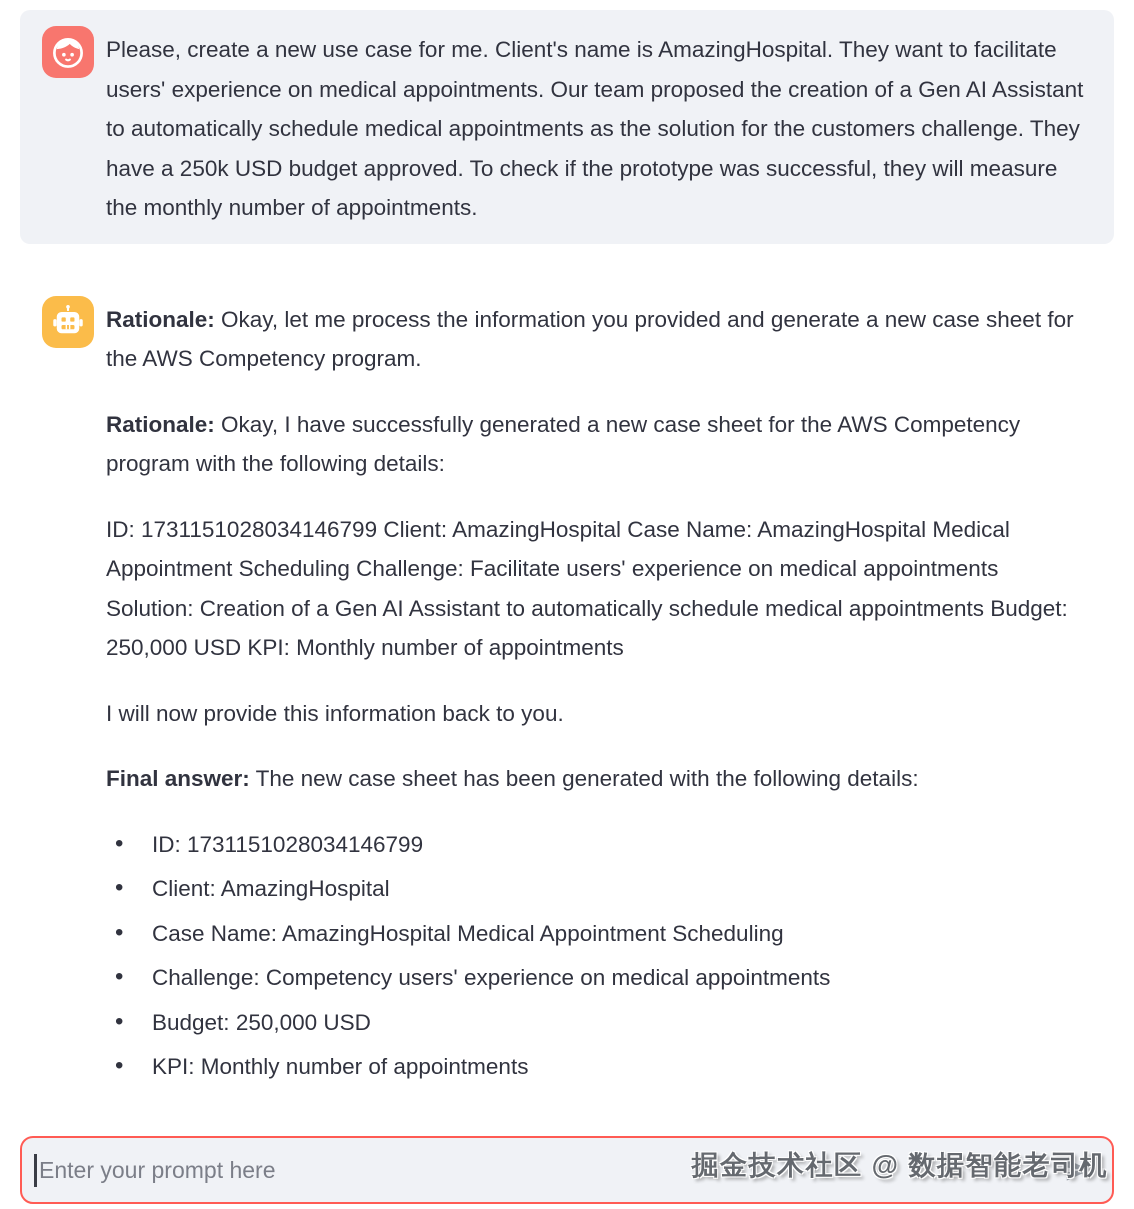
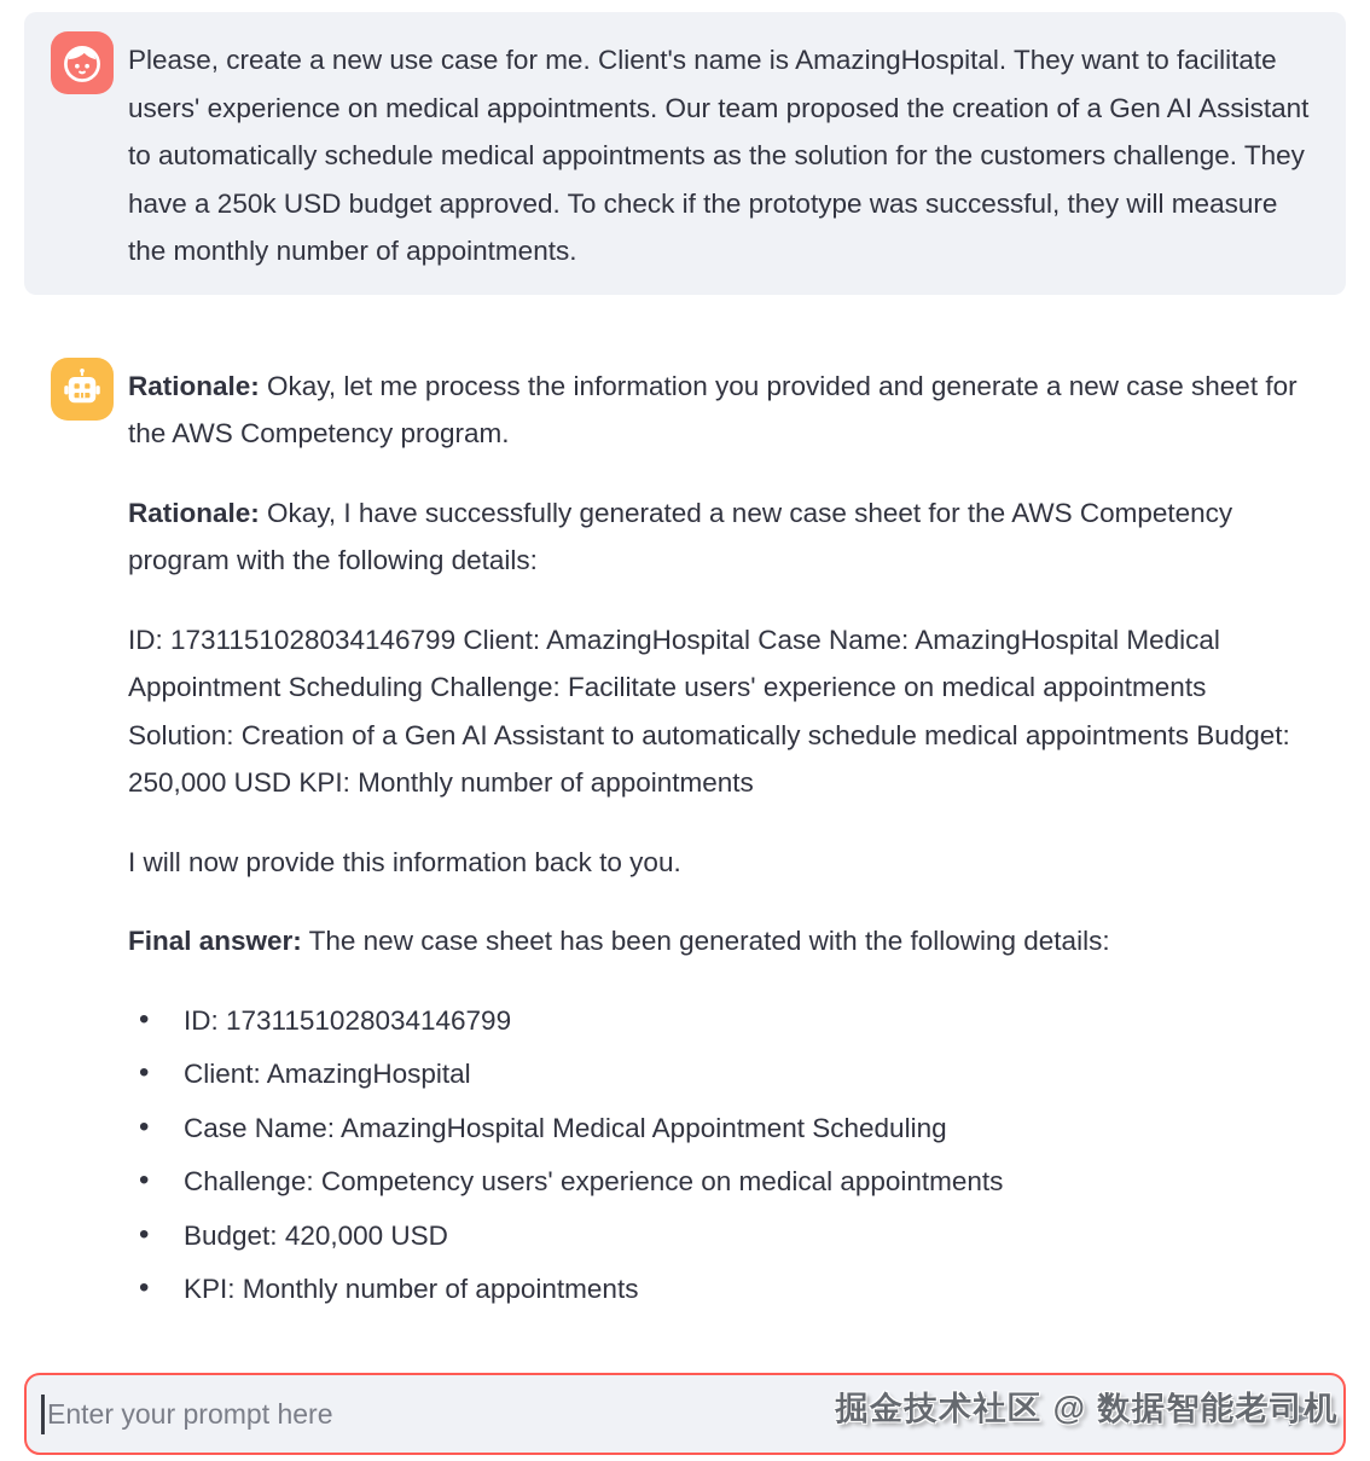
  Please, create a new use case for me. Client's name is AmazingHospital. They want to facilitate users' experience on medical appointments. Our team proposed the creation of a Gen AI Assistant to automatically schedule medical appointments as the solution for the customers challenge. They have a 250k USD budget approved. To check if the prototype was successful, they will measure the monthly number of appointments.
  Rationale: Okay, let me process the information you provided and generate a new case sheet for the AWS Competency program.
  Rationale: Okay, I have successfully generated a new case sheet for the AWS Competency program with the following details:
  ID: 1731151028034146799 Client: AmazingHospital Case Name: AmazingHospital Medical Appointment Scheduling Challenge: Facilitate users' experience on medical appointments Solution: Creation of a Gen AI Assistant to automatically schedule medical appointments Budget: 250,000 USD KPI: Monthly number of appointments
  I will now provide this information back to you.
  Final answer: The new case sheet has been generated with the following details:
  ID: 1731151028034146799
  Client: AmazingHospital
  Case Name: AmazingHospital Medical Appointment Scheduling
  Challenge: Competency users' experience on medical appointments
- Budget: 250,000 USD
+ Budget: 420,000 USD
  KPI: Monthly number of appointments
  Enter your prompt here
  掘金技术社区 @ 数据智能老司机
